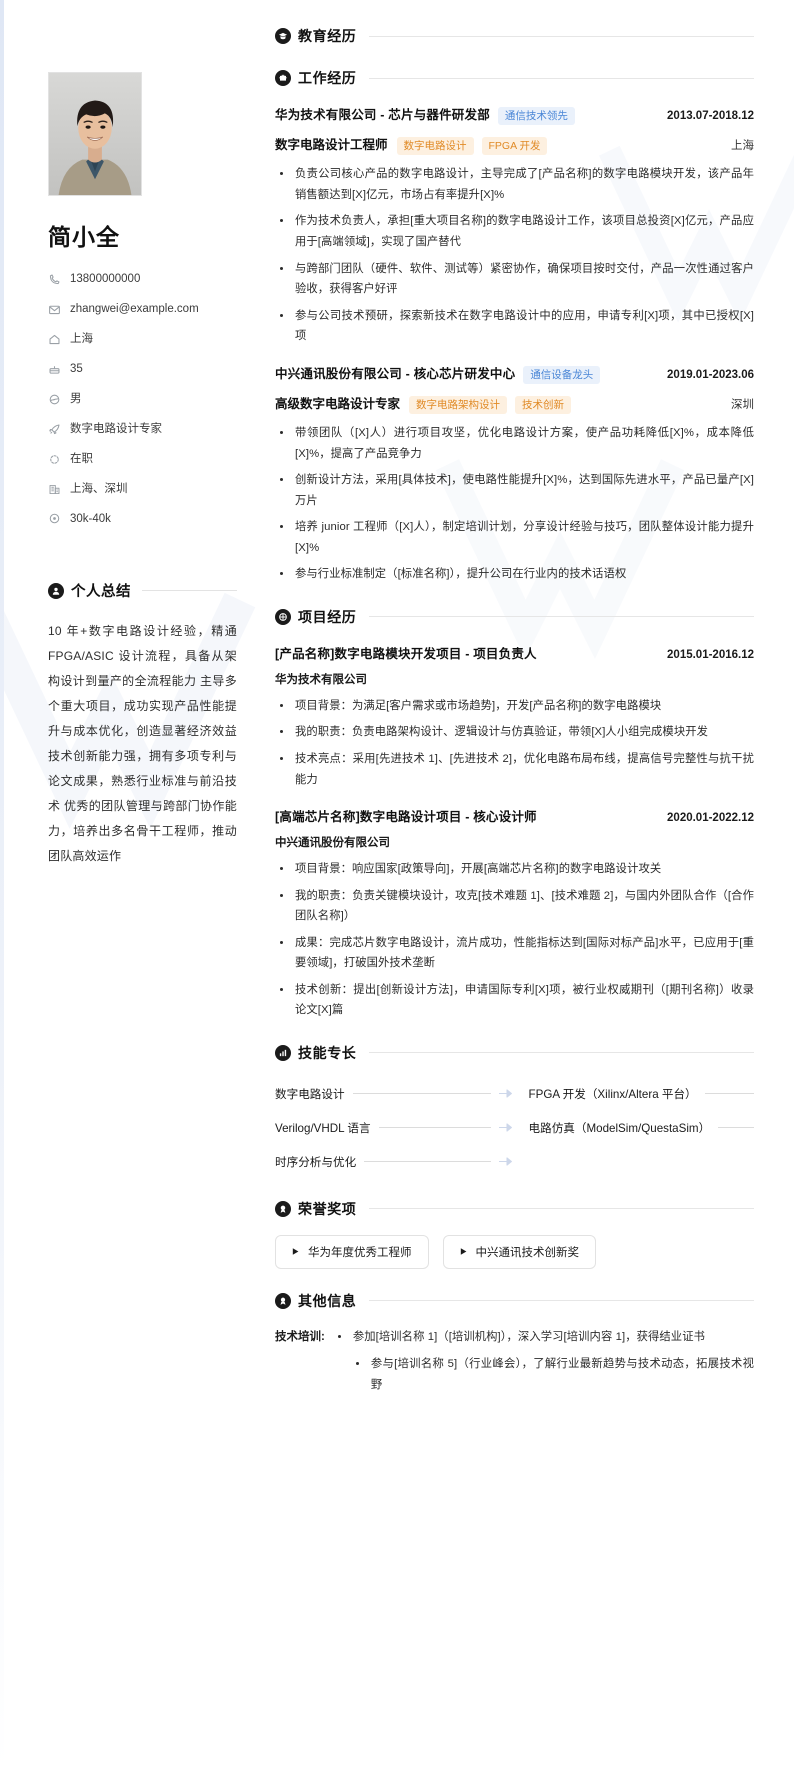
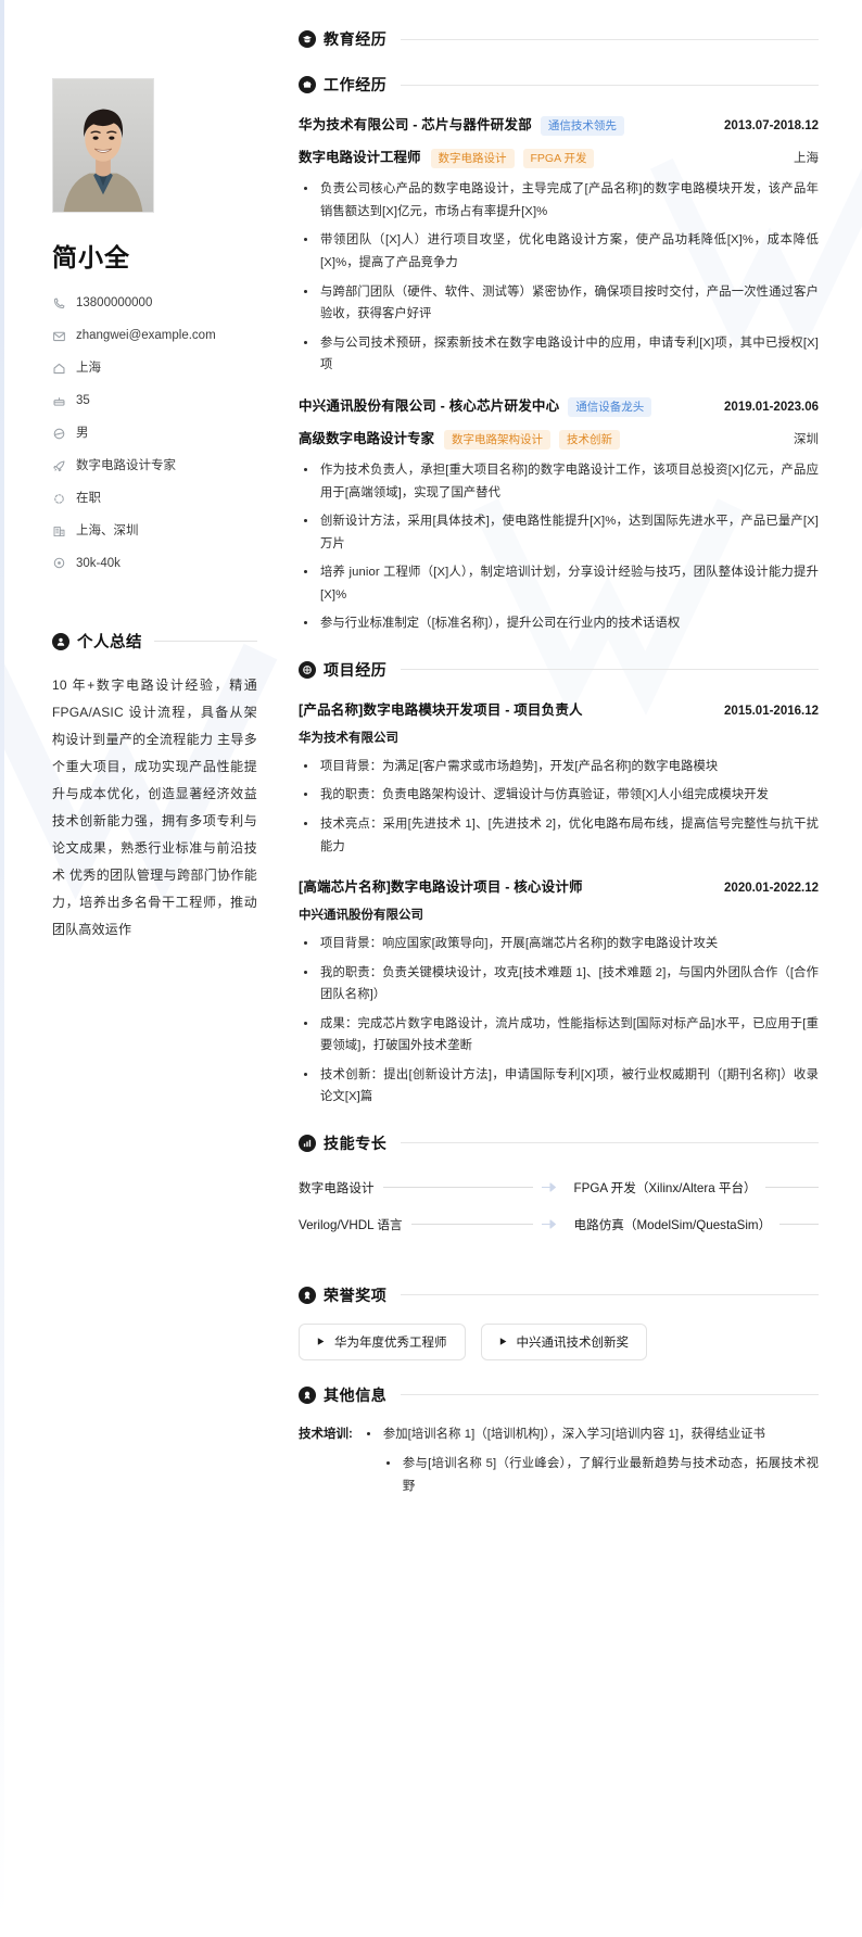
  简小全
  13800000000
  zhangwei@example.com
  上海
  35
  男
  数字电路设计专家
  在职
  上海、深圳
  30k-40k
  个人总结
  10 年+数字电路设计经验，精通 FPGA/ASIC 设计流程，具备从架构设计到量产的全流程能力 主导多个重大项目，成功实现产品性能提升与成本优化，创造显著经济效益 技术创新能力强，拥有多项专利与论文成果，熟悉行业标准与前沿技术 优秀的团队管理与跨部门协作能力，培养出多名骨干工程师，推动团队高效运作
  教育经历
  工作经历
  华为技术有限公司 - 芯片与器件研发部
  通信技术领先
  2013.07-2018.12
  数字电路设计工程师
  数字电路设计
  FPGA 开发
  上海
  负责公司核心产品的数字电路设计，主导完成了[产品名称]的数字电路模块开发，该产品年销售额达到[X]亿元，市场占有率提升[X]%
- 作为技术负责人，承担[重大项目名称]的数字电路设计工作，该项目总投资[X]亿元，产品应用于[高端领域]，实现了国产替代
+ 带领团队（[X]人）进行项目攻坚，优化电路设计方案，使产品功耗降低[X]%，成本降低[X]%，提高了产品竞争力
  与跨部门团队（硬件、软件、测试等）紧密协作，确保项目按时交付，产品一次性通过客户验收，获得客户好评
  参与公司技术预研，探索新技术在数字电路设计中的应用，申请专利[X]项，其中已授权[X]项
  中兴通讯股份有限公司 - 核心芯片研发中心
  通信设备龙头
  2019.01-2023.06
  高级数字电路设计专家
  数字电路架构设计
  技术创新
  深圳
- 带领团队（[X]人）进行项目攻坚，优化电路设计方案，使产品功耗降低[X]%，成本降低[X]%，提高了产品竞争力
+ 作为技术负责人，承担[重大项目名称]的数字电路设计工作，该项目总投资[X]亿元，产品应用于[高端领域]，实现了国产替代
  创新设计方法，采用[具体技术]，使电路性能提升[X]%，达到国际先进水平，产品已量产[X]万片
  培养 junior 工程师（[X]人），制定培训计划，分享设计经验与技巧，团队整体设计能力提升[X]%
  参与行业标准制定（[标准名称]），提升公司在行业内的技术话语权
  项目经历
  [产品名称]数字电路模块开发项目 - 项目负责人
  2015.01-2016.12
  华为技术有限公司
  项目背景：为满足[客户需求或市场趋势]，开发[产品名称]的数字电路模块
  我的职责：负责电路架构设计、逻辑设计与仿真验证，带领[X]人小组完成模块开发
  技术亮点：采用[先进技术 1]、[先进技术 2]，优化电路布局布线，提高信号完整性与抗干扰能力
  [高端芯片名称]数字电路设计项目 - 核心设计师
  2020.01-2022.12
  中兴通讯股份有限公司
  项目背景：响应国家[政策导向]，开展[高端芯片名称]的数字电路设计攻关
  我的职责：负责关键模块设计，攻克[技术难题 1]、[技术难题 2]，与国内外团队合作（[合作团队名称]）
  成果：完成芯片数字电路设计，流片成功，性能指标达到[国际对标产品]水平，已应用于[重要领域]，打破国外技术垄断
  技术创新：提出[创新设计方法]，申请国际专利[X]项，被行业权威期刊（[期刊名称]）收录论文[X]篇
  技能专长
  数字电路设计
  FPGA 开发（Xilinx/Altera 平台）
  Verilog/VHDL 语言
  电路仿真（ModelSim/QuestaSim）
- 时序分析与优化
  荣誉奖项
  华为年度优秀工程师
  中兴通讯技术创新奖
  其他信息
  技术培训:
  参加[培训名称 1]（[培训机构]），深入学习[培训内容 1]，获得结业证书
  参与[培训名称 5]（行业峰会），了解行业最新趋势与技术动态，拓展技术视野
